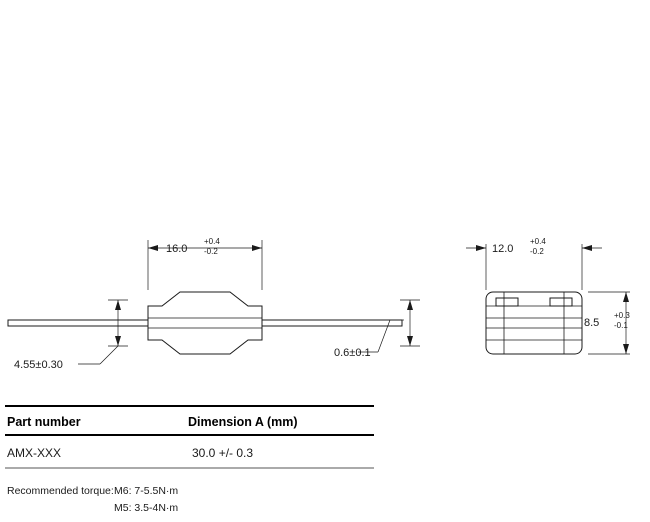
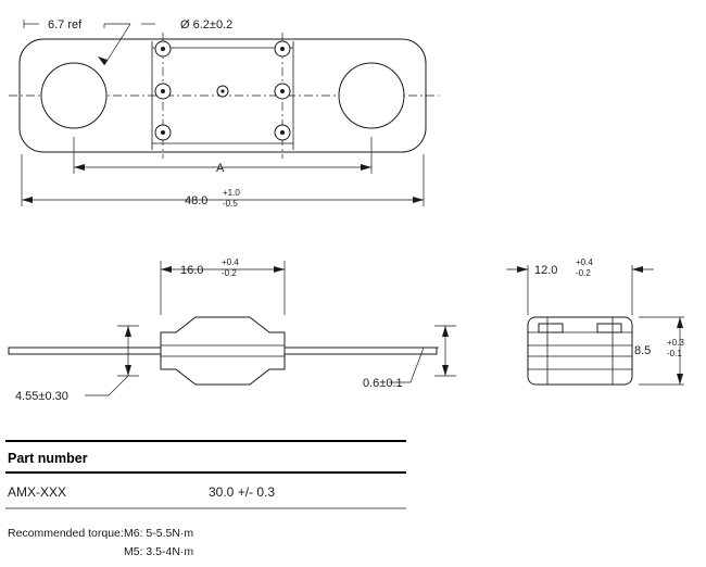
+ 6.7 ref
+ Ø 6.2±0.2
+ A
+ 48.0
+ +1.0
+ -0.5
  16.0
  +0.4
  -0.2
  4.55±0.30
  0.6±0.1
  12.0
  +0.4
  -0.2
  8.5
  +0.3
  -0.1
  Part number
- Dimension A (mm)
  AMX-XXX
  30.0 +/- 0.3
  Recommended torque:
- M6: 7-5.5N·m
+ M6: 5-5.5N·m
  M5: 3.5-4N·m
